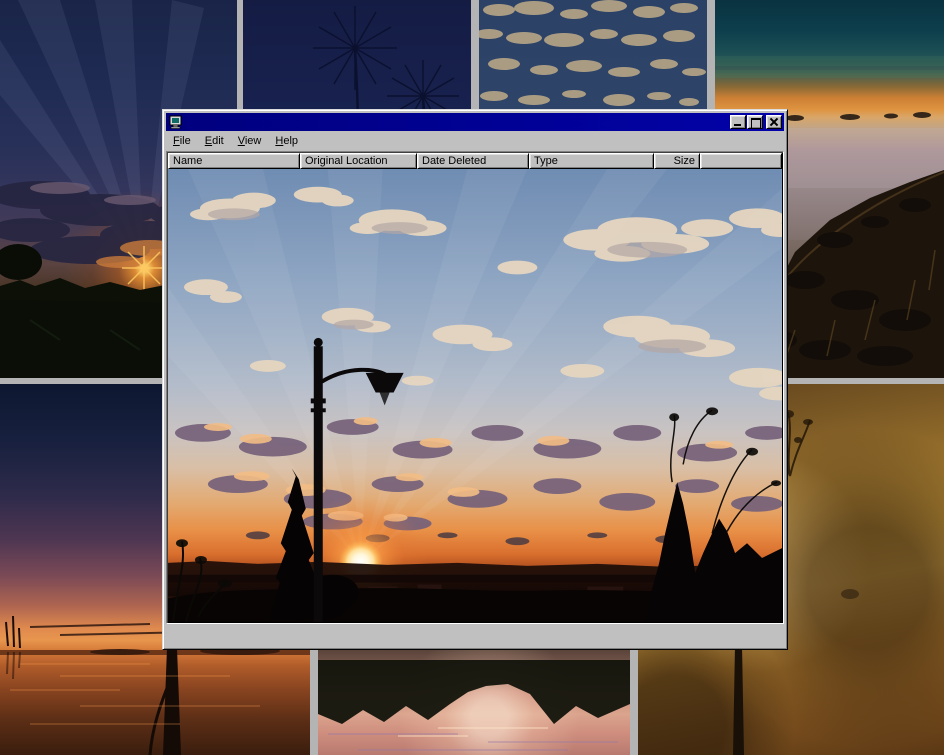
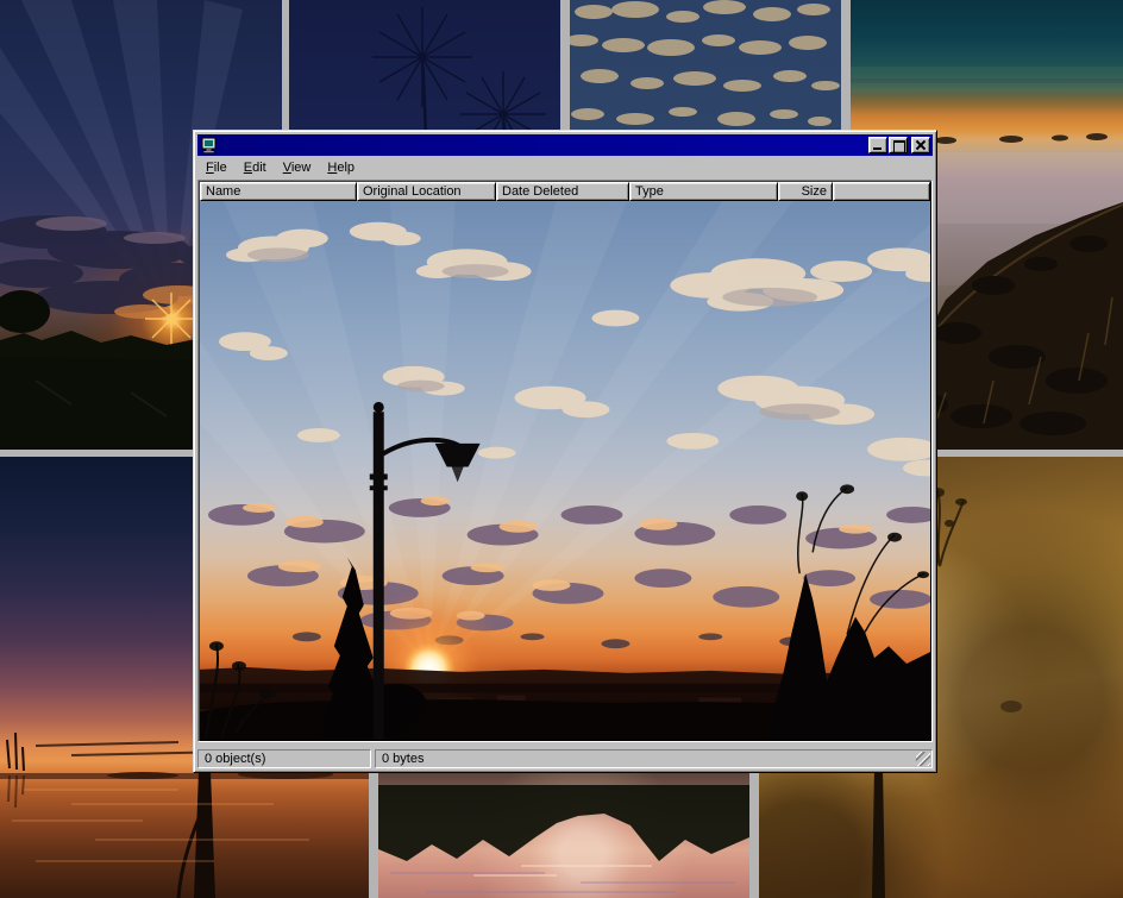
  File
  Edit
  View
  Help
  Name
  Original Location
  Date Deleted
  Type
  Size
+ 0 object(s)
+ 0 bytes
